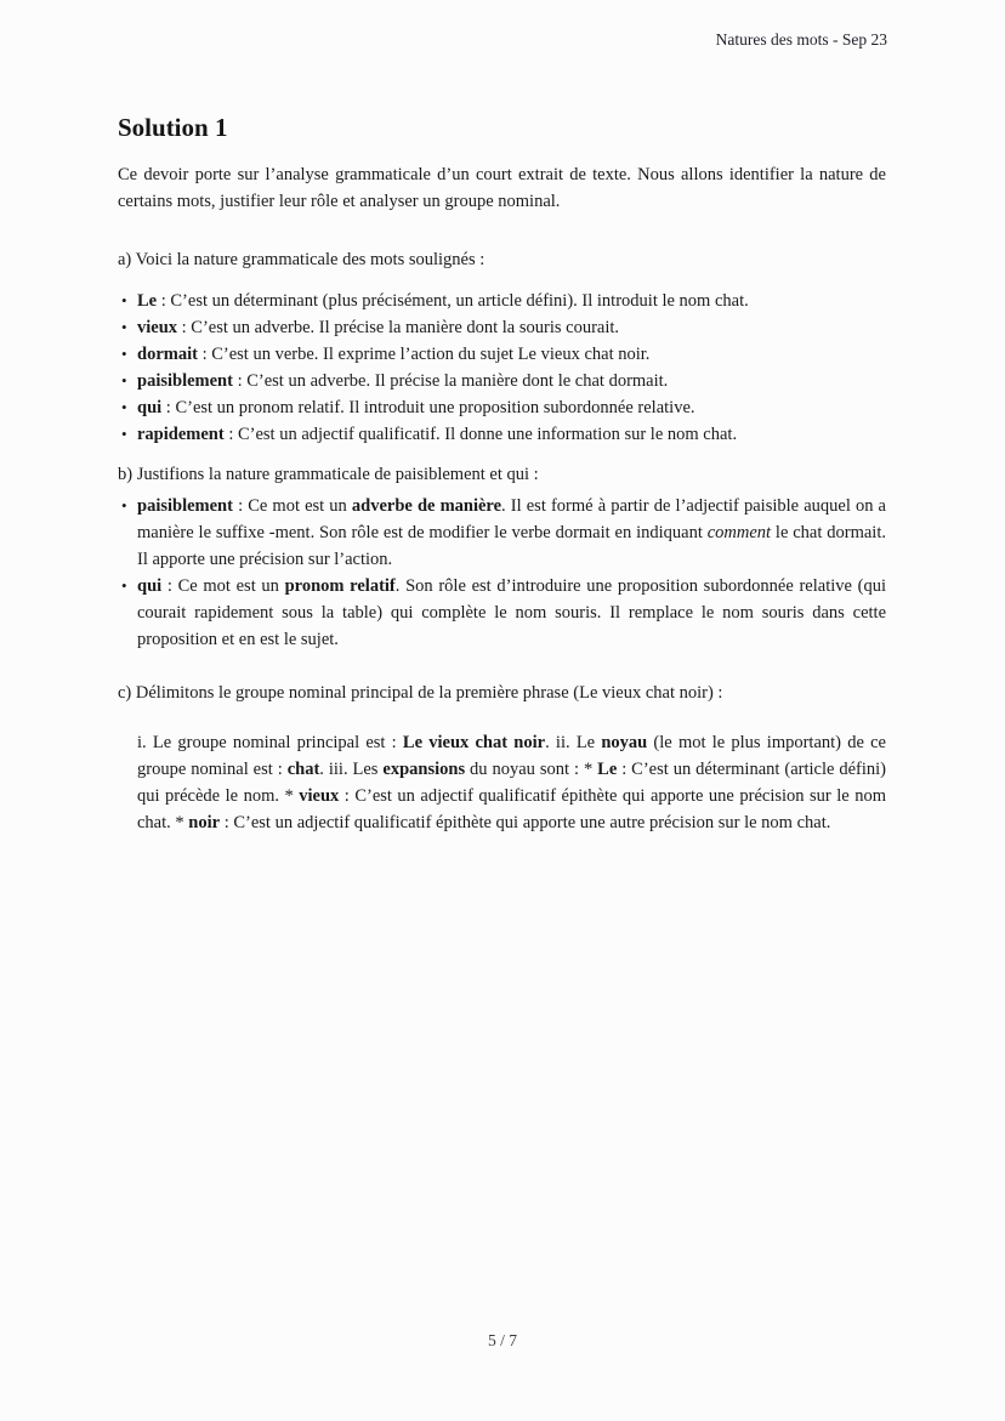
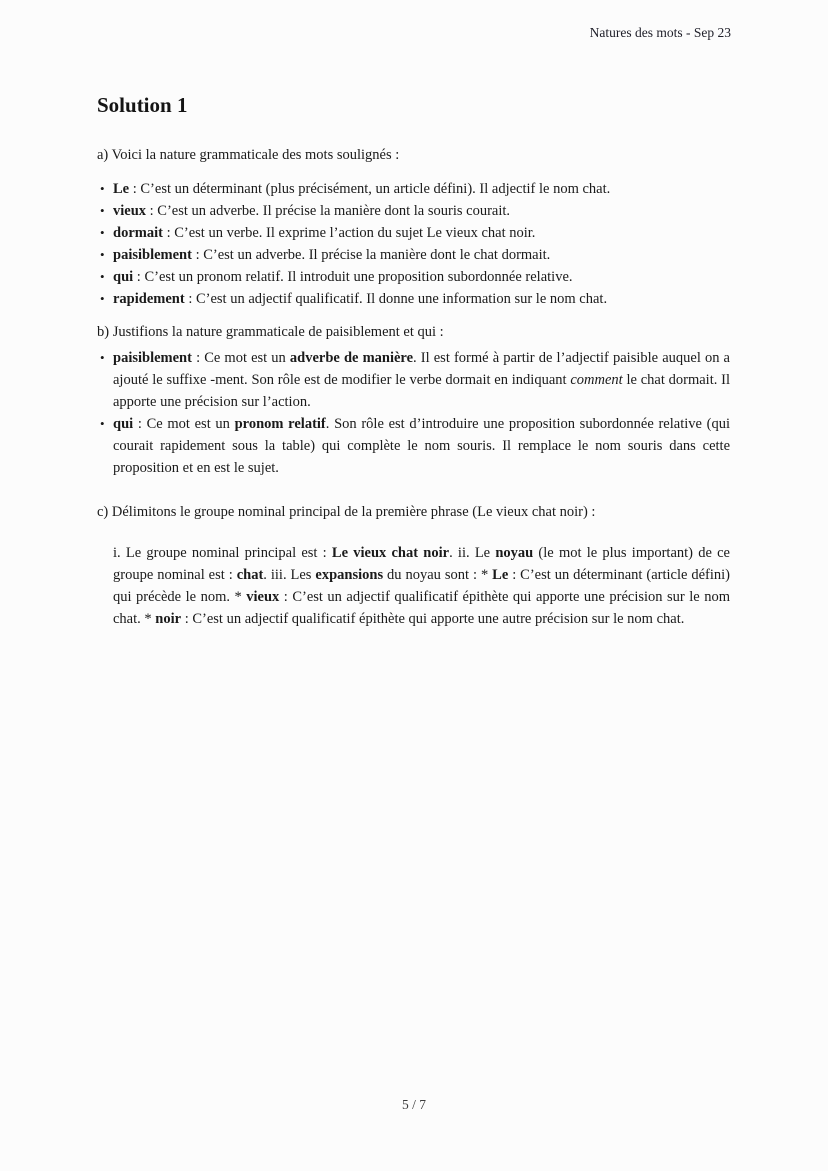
  Natures des mots - Sep 23
  Solution 1
- Ce devoir porte sur l’analyse grammaticale d’un court extrait de texte. Nous allons identifier la nature de certains mots, justifier leur rôle et analyser un groupe nominal.
  a) Voici la nature grammaticale des mots soulignés :
- Le : C’est un déterminant (plus précisément, un article défini). Il introduit le nom chat.
+ Le : C’est un déterminant (plus précisément, un article défini). Il adjectif le nom chat.
  vieux : C’est un adverbe. Il précise la manière dont la souris courait.
  dormait : C’est un verbe. Il exprime l’action du sujet Le vieux chat noir.
  paisiblement : C’est un adverbe. Il précise la manière dont le chat dormait.
  qui : C’est un pronom relatif. Il introduit une proposition subordonnée relative.
  rapidement : C’est un adjectif qualificatif. Il donne une information sur le nom chat.
  b) Justifions la nature grammaticale de paisiblement et qui :
- paisiblement : Ce mot est un adverbe de manière. Il est formé à partir de l’adjectif paisible auquel on a manière le suffixe -ment. Son rôle est de modifier le verbe dormait en indiquant comment le chat dormait. Il apporte une précision sur l’action.
+ paisiblement : Ce mot est un adverbe de manière. Il est formé à partir de l’adjectif paisible auquel on a ajouté le suffixe -ment. Son rôle est de modifier le verbe dormait en indiquant comment le chat dormait. Il apporte une précision sur l’action.
  qui : Ce mot est un pronom relatif. Son rôle est d’introduire une proposition subordonnée relative (qui courait rapidement sous la table) qui complète le nom souris. Il remplace le nom souris dans cette proposition et en est le sujet.
  c) Délimitons le groupe nominal principal de la première phrase (Le vieux chat noir) :
  i. Le groupe nominal principal est : Le vieux chat noir. ii. Le noyau (le mot le plus important) de ce groupe nominal est : chat. iii. Les expansions du noyau sont : * Le : C’est un déterminant (article défini) qui précède le nom. * vieux : C’est un adjectif qualificatif épithète qui apporte une précision sur le nom chat. * noir : C’est un adjectif qualificatif épithète qui apporte une autre précision sur le nom chat.
  5 / 7
